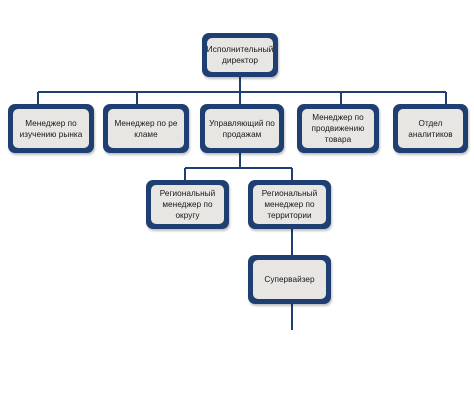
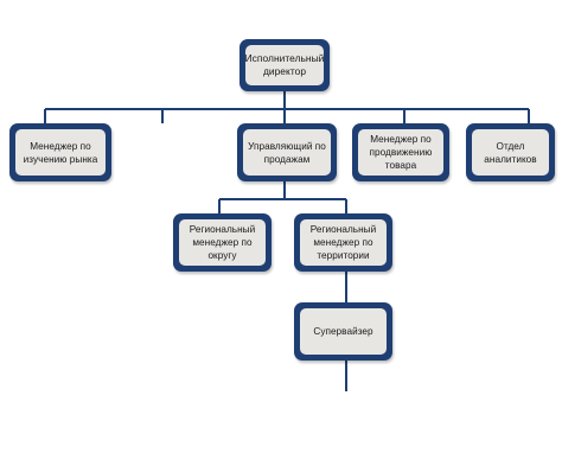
  Исполнительный
  директор
  Менеджер по
  изучению рынка
- Менеджер по ре
- кламе
  Управляющий по
  продажам
  Менеджер по
  продвижению
  товара
  Отдел аналитиков
  Региональный
  менеджер по
  округу
  Региональный
  менеджер по
  территории
  Супервайзер
